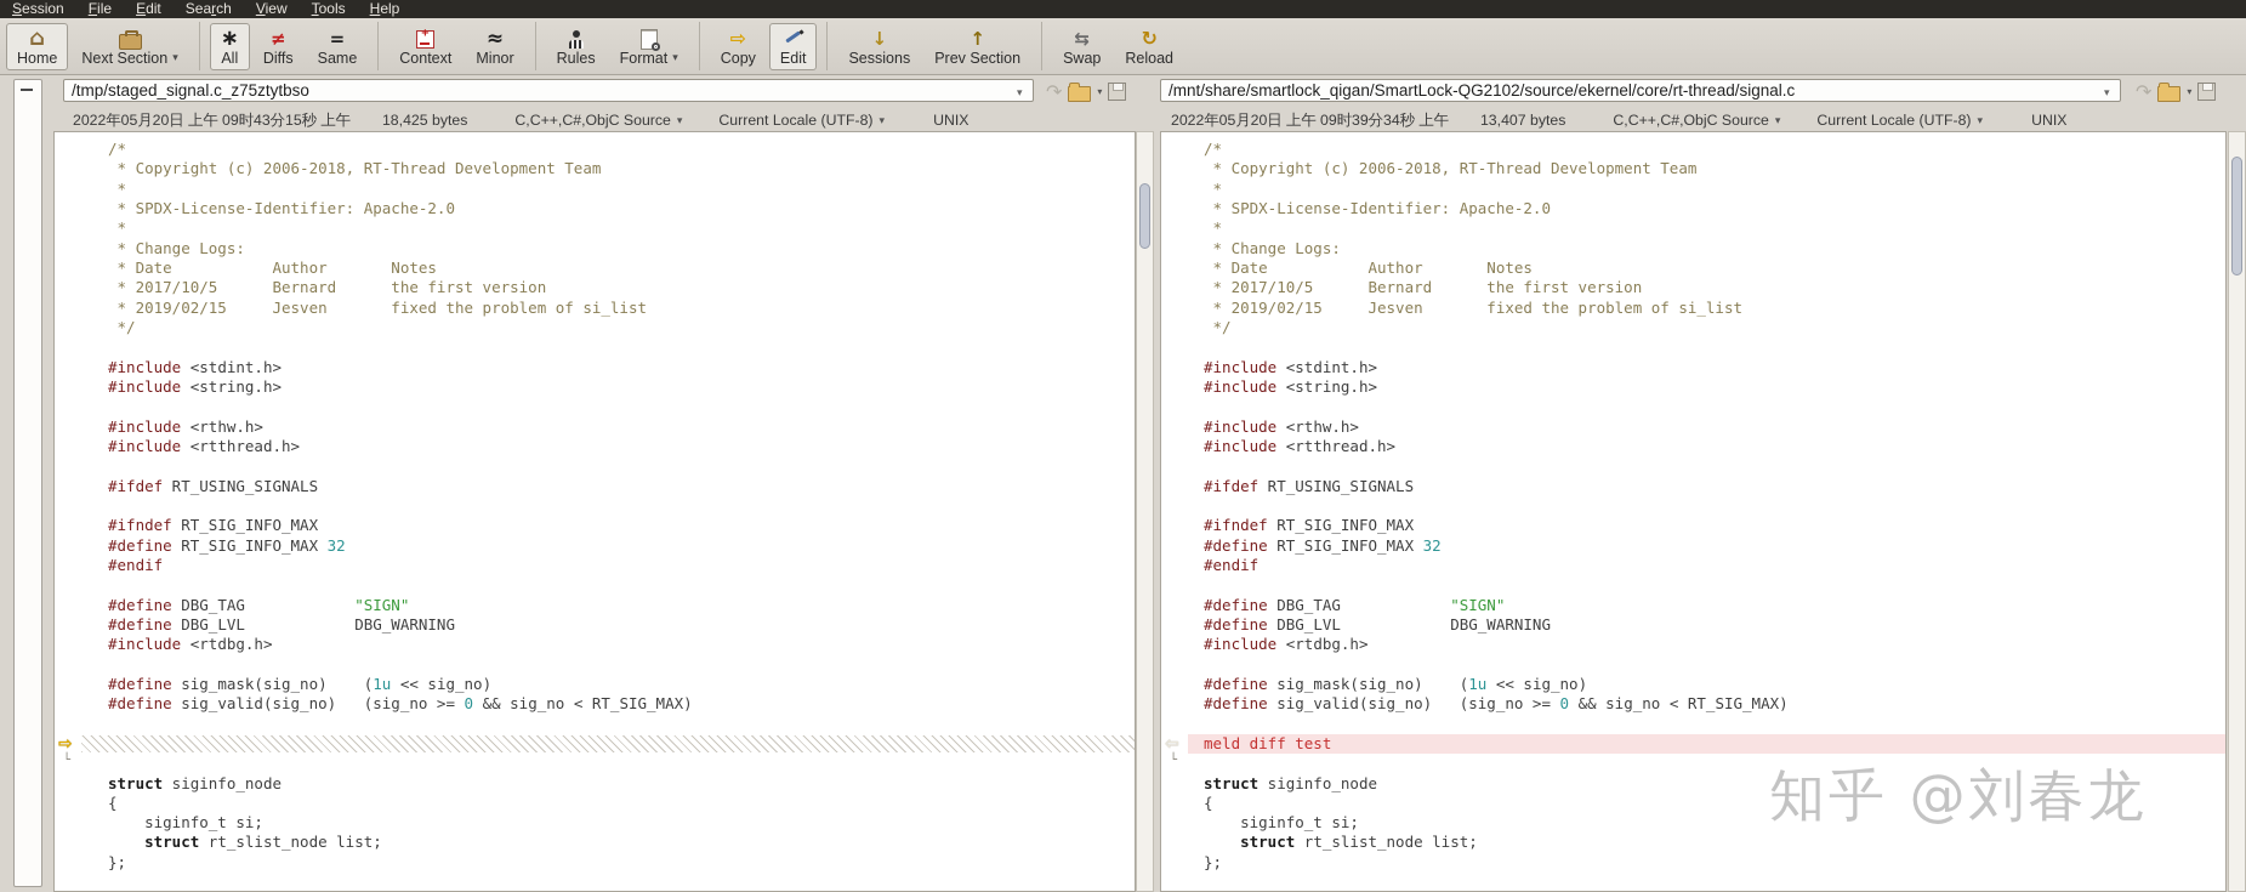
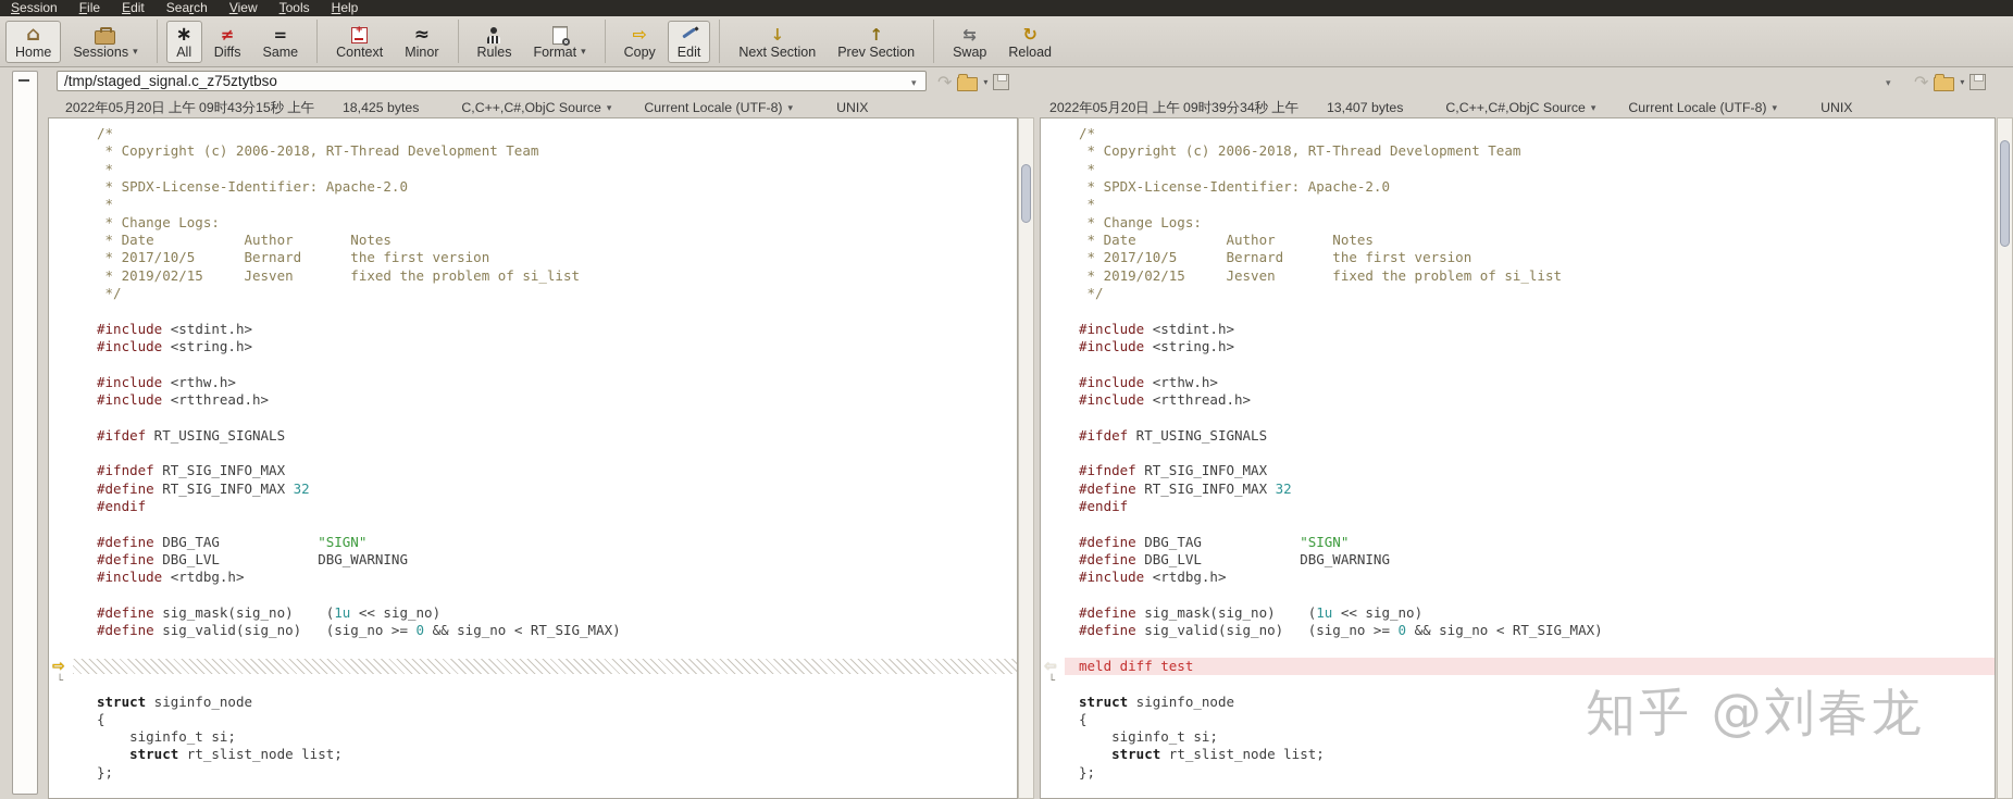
  Session
  File
  Edit
  Search
  View
  Tools
  Help
  ⌂
  Home
- Next Section
+ Sessions
  ▾
  ∗
  All
  ≠
  Diffs
  =
  Same
  Context
  ≈
  Minor
  Rules
  Format
  ▾
  ⇨
  Copy
  Edit
  ↓
- Sessions
+ Next Section
  ↑
  Prev Section
  ⇆
  Swap
  ↻
  Reload
  /tmp/staged_signal.c_z75ztytbso
  ▾
  ↷
  ▾
- /mnt/share/smartlock_qigan/SmartLock-QG2102/source/ekernel/core/rt-thread/signal.c
  ▾
  ↷
  ▾
  2022年05月20日 上午 09时43分15秒 上午
  18,425 bytes
  C,C++,C#,ObjC Source
  ▾
  Current Locale (UTF-8)
  ▾
  UNIX
  2022年05月20日 上午 09时39分34秒 上午
  13,407 bytes
  C,C++,C#,ObjC Source
  ▾
  Current Locale (UTF-8)
  ▾
  UNIX
  /*
  * Copyright (c) 2006-2018, RT-Thread Development Team
  *
  * SPDX-License-Identifier: Apache-2.0
  *
  * Change Logs:
  * Date Author Notes
  * 2017/10/5 Bernard the first version
  * 2019/02/15 Jesven fixed the problem of si_list
  */
  #include <stdint.h>
  #include <string.h>
  #include <rthw.h>
  #include <rtthread.h>
  #ifdef RT_USING_SIGNALS
  #ifndef RT_SIG_INFO_MAX
  #define RT_SIG_INFO_MAX 32
  #endif
  #define DBG_TAG "SIGN"
  #define DBG_LVL DBG_WARNING
  #include <rtdbg.h>
  #define sig_mask(sig_no) (1u << sig_no)
  #define sig_valid(sig_no) (sig_no >= 0 && sig_no < RT_SIG_MAX)
  ⇨
  └
  struct siginfo_node
  {
  siginfo_t si;
  struct rt_slist_node list;
  };
  /*
  * Copyright (c) 2006-2018, RT-Thread Development Team
  *
  * SPDX-License-Identifier: Apache-2.0
  *
  * Change Logs:
  * Date Author Notes
  * 2017/10/5 Bernard the first version
  * 2019/02/15 Jesven fixed the problem of si_list
  */
  #include <stdint.h>
  #include <string.h>
  #include <rthw.h>
  #include <rtthread.h>
  #ifdef RT_USING_SIGNALS
  #ifndef RT_SIG_INFO_MAX
  #define RT_SIG_INFO_MAX 32
  #endif
  #define DBG_TAG "SIGN"
  #define DBG_LVL DBG_WARNING
  #include <rtdbg.h>
  #define sig_mask(sig_no) (1u << sig_no)
  #define sig_valid(sig_no) (sig_no >= 0 && sig_no < RT_SIG_MAX)
  ⇦
  meld diff test
  └
  struct siginfo_node
  {
  siginfo_t si;
  struct rt_slist_node list;
  };
  知乎 @刘春龙
